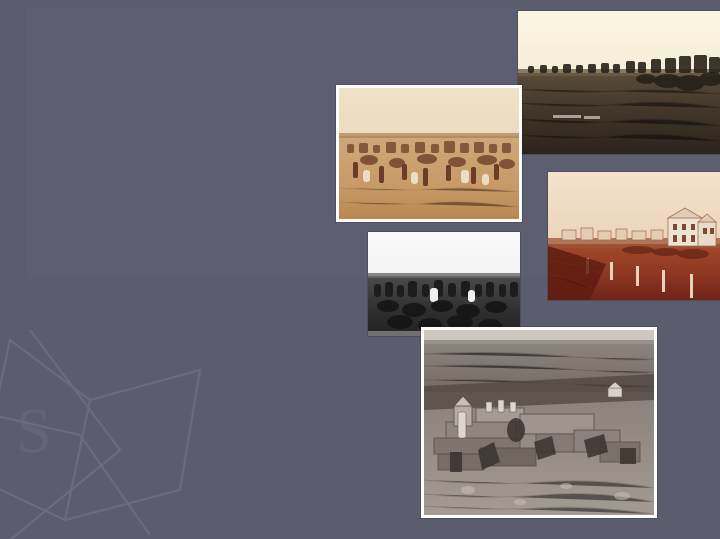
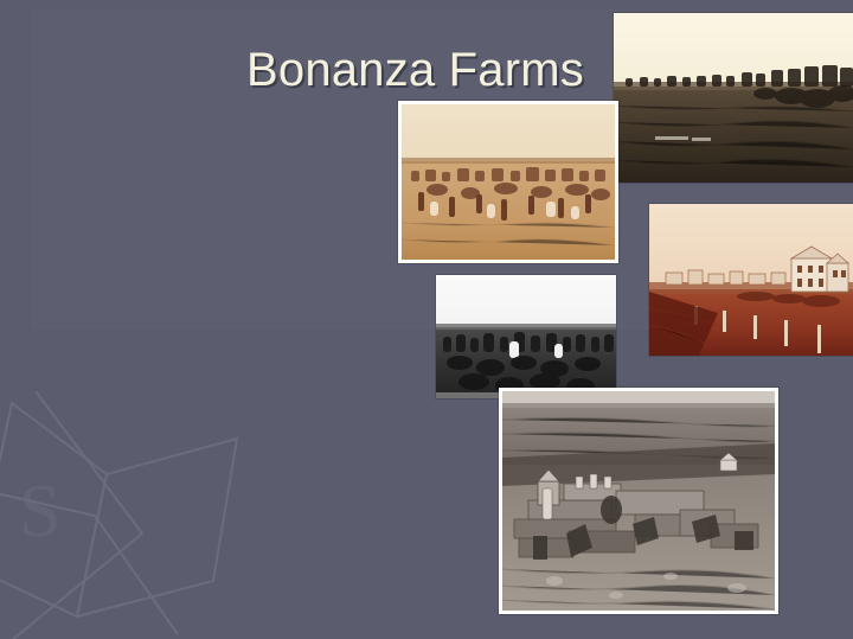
+ Bonanza Farms
